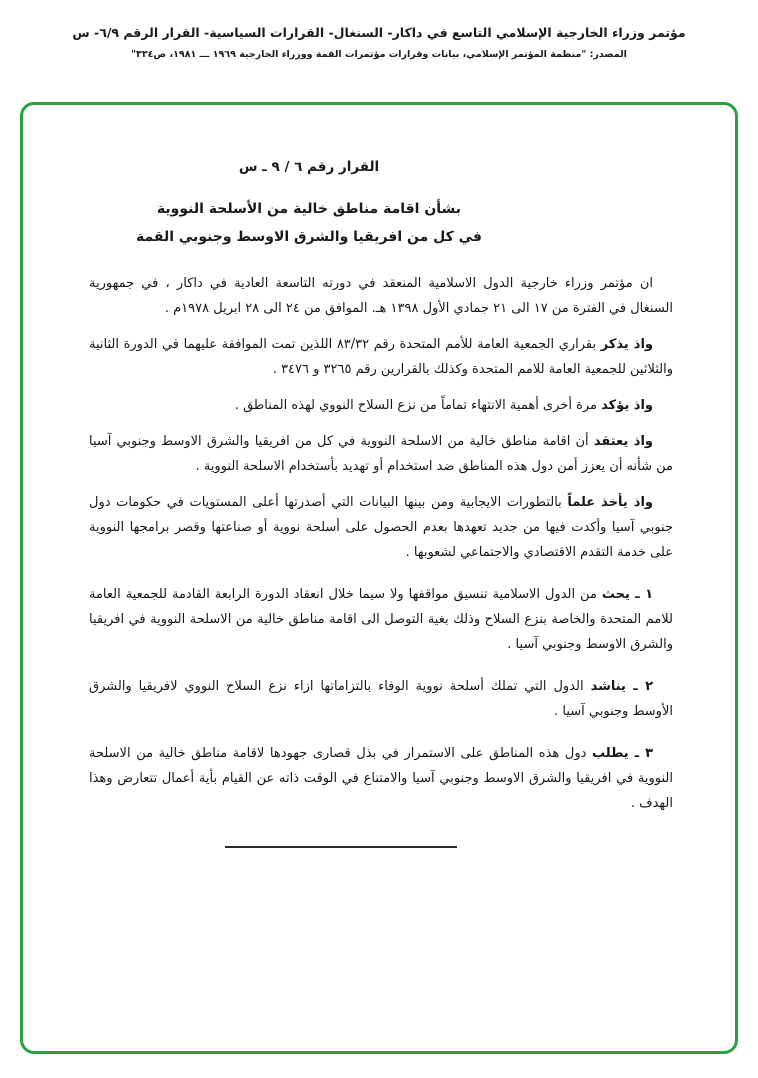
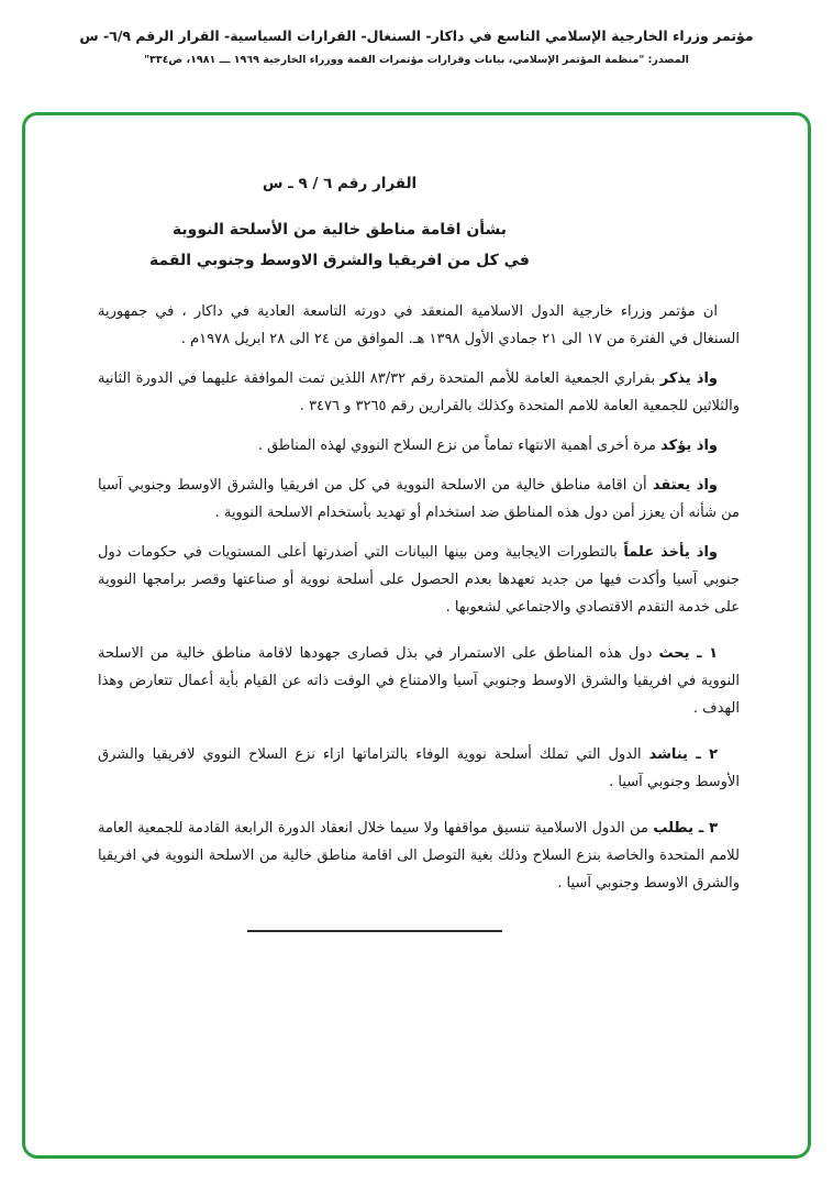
  مؤتمر وزراء الخارجية الإسلامي التاسع في داكار- السنغال- القرارات السياسية- القرار الرقم ٦/٩- س
  المصدر: "منظمة المؤتمر الإسلامي، بيانات وقرارات مؤتمرات القمة ووزراء الخارجية ١٩٦٩ ـــ ١٩٨١، ص٣٣٤"
  القرار رقم ٦ / ٩ ـ س
  بشأن اقامة مناطق خالية من الأسلحة النووية
  في كل من افريقيا والشرق الاوسط وجنوبي القمة
  ان مؤتمر وزراء خارجية الدول الاسلامية المنعقد في دورته التاسعة العادية في داكار ، في جمهورية السنغال في الفترة من ١٧ الى ٢١ جمادي الأول ١٣٩٨ هـ. الموافق من ٢٤ الى ٢٨ ابريل ١٩٧٨م .
  واذ يذكر بقراري الجمعية العامة للأمم المتحدة رقم ٨٣/٣٢ اللذين تمت الموافقة عليهما في الدورة الثانية والثلاثين للجمعية العامة للامم المتحدة وكذلك بالقرارين رقم ٣٢٦٥ و ٣٤٧٦ .
  واذ يؤكد مرة أخرى أهمية الانتهاء تماماً من نزع السلاح النووي لهذه المناطق .
  واذ يعتقد أن اقامة مناطق خالية من الاسلحة النووية في كل من افريقيا والشرق الاوسط وجنوبي آسيا من شأنه أن يعزز أمن دول هذه المناطق ضد استخدام أو تهديد بأستخدام الاسلحة النووية .
  واذ يأخذ علماً بالتطورات الايجابية ومن بينها البيانات التي أصدرتها أعلى المستويات في حكومات دول جنوبي آسيا وأكدت فيها من جديد تعهدها بعدم الحصول على أسلحة نووية أو صناعتها وقصر برامجها النووية على خدمة التقدم الاقتصادي والاجتماعي لشعوبها .
- ١ ـ يحث من الدول الاسلامية تنسيق مواقفها ولا سيما خلال انعقاد الدورة الرابعة القادمة للجمعية العامة للامم المتحدة والخاصة بنزع السلاح وذلك بغية التوصل الى اقامة مناطق خالية من الاسلحة النووية في افريقيا والشرق الاوسط وجنوبي آسيا .
+ ١ ـ يحث دول هذه المناطق على الاستمرار في بذل قصارى جهودها لاقامة مناطق خالية من الاسلحة النووية في افريقيا والشرق الاوسط وجنوبي آسيا والامتناع في الوقت ذاته عن القيام بأية أعمال تتعارض وهذا الهدف .
  ٢ ـ يناشد الدول التي تملك أسلحة نووية الوفاء بالتزاماتها ازاء نزع السلاح النووي لافريقيا والشرق الأوسط وجنوبي آسيا .
- ٣ ـ يطلب دول هذه المناطق على الاستمرار في بذل قصارى جهودها لاقامة مناطق خالية من الاسلحة النووية في افريقيا والشرق الاوسط وجنوبي آسيا والامتناع في الوقت ذاته عن القيام بأية أعمال تتعارض وهذا الهدف .
+ ٣ ـ يطلب من الدول الاسلامية تنسيق مواقفها ولا سيما خلال انعقاد الدورة الرابعة القادمة للجمعية العامة للامم المتحدة والخاصة بنزع السلاح وذلك بغية التوصل الى اقامة مناطق خالية من الاسلحة النووية في افريقيا والشرق الاوسط وجنوبي آسيا .
